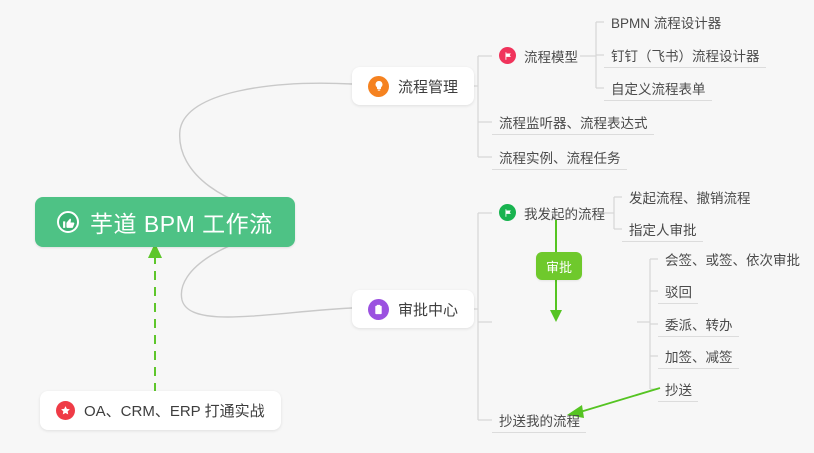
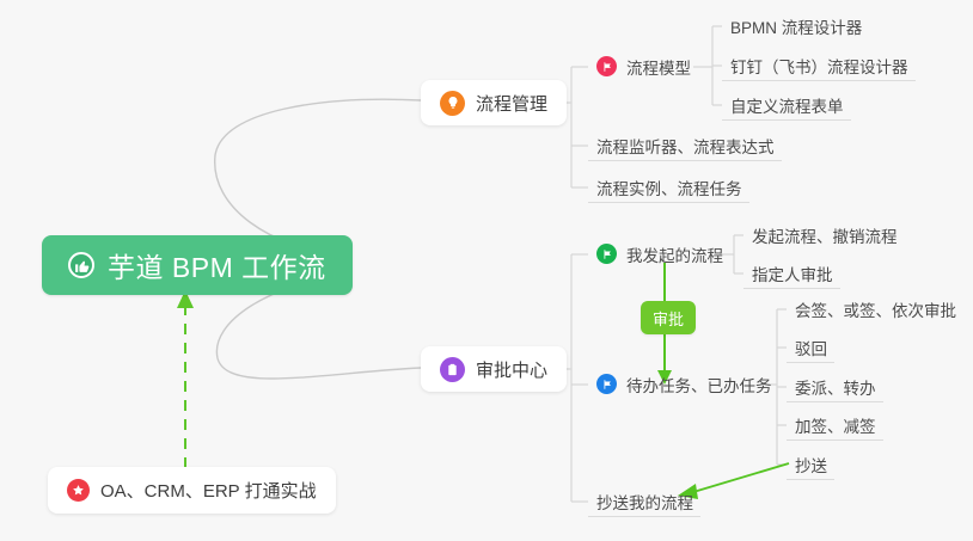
  芋道 BPM 工作流
  流程管理
  流程模型
  BPMN 流程设计器
  钉钉（飞书）流程设计器
  自定义流程表单
  流程监听器、流程表达式
  流程实例、流程任务
  审批中心
  我发起的流程
  发起流程、撤销流程
  指定人审批
+ 待办任务、已办任务
  会签、或签、依次审批
  驳回
  委派、转办
  加签、减签
  抄送
  抄送我的流程
  审批
  OA、CRM、ERP 打通实战
